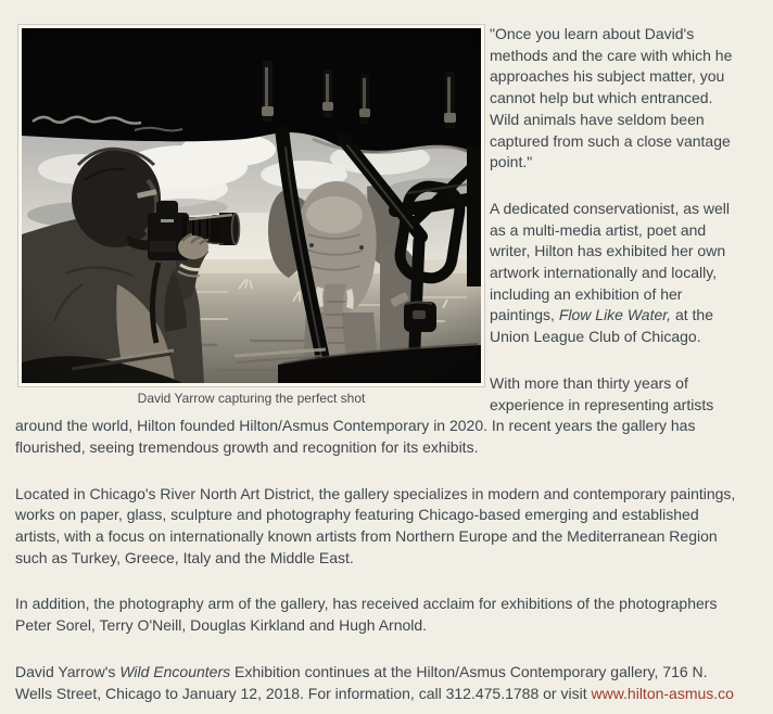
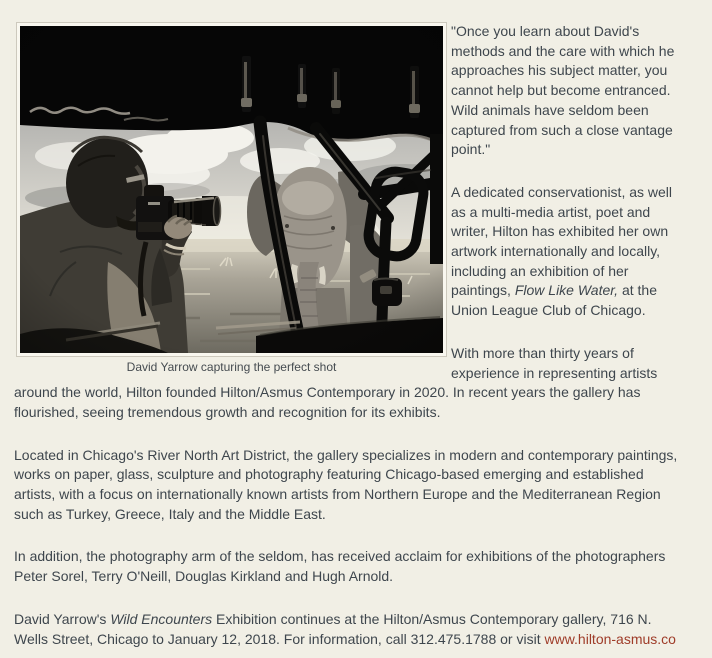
  David Yarrow capturing the perfect shot
- "Once you learn about David's methods and the care with which he approaches his subject matter, you cannot help but which entranced. Wild animals have seldom been captured from such a close vantage point."
+ "Once you learn about David's methods and the care with which he approaches his subject matter, you cannot help but become entranced. Wild animals have seldom been captured from such a close vantage point."
  A dedicated conservationist, as well as a multi-media artist, poet and writer, Hilton has exhibited her own artwork internationally and locally, including an exhibition of her paintings, Flow Like Water, at the Union League Club of Chicago.
  With more than thirty years of experience in representing artists around the world, Hilton founded Hilton/Asmus Contemporary in 2020. In recent years the gallery has flourished, seeing tremendous growth and recognition for its exhibits.
  Located in Chicago's River North Art District, the gallery specializes in modern and contemporary paintings, works on paper, glass, sculpture and photography featuring Chicago-based emerging and established artists, with a focus on internationally known artists from Northern Europe and the Mediterranean Region such as Turkey, Greece, Italy and the Middle East.
- In addition, the photography arm of the gallery, has received acclaim for exhibitions of the photographers Peter Sorel, Terry O'Neill, Douglas Kirkland and Hugh Arnold.
+ In addition, the photography arm of the seldom, has received acclaim for exhibitions of the photographers Peter Sorel, Terry O'Neill, Douglas Kirkland and Hugh Arnold.
  David Yarrow's Wild Encounters Exhibition continues at the Hilton/Asmus Contemporary gallery, 716 N. Wells Street, Chicago to January 12, 2018. For information, call 312.475.1788 or visit www.hilton-asmus.co
